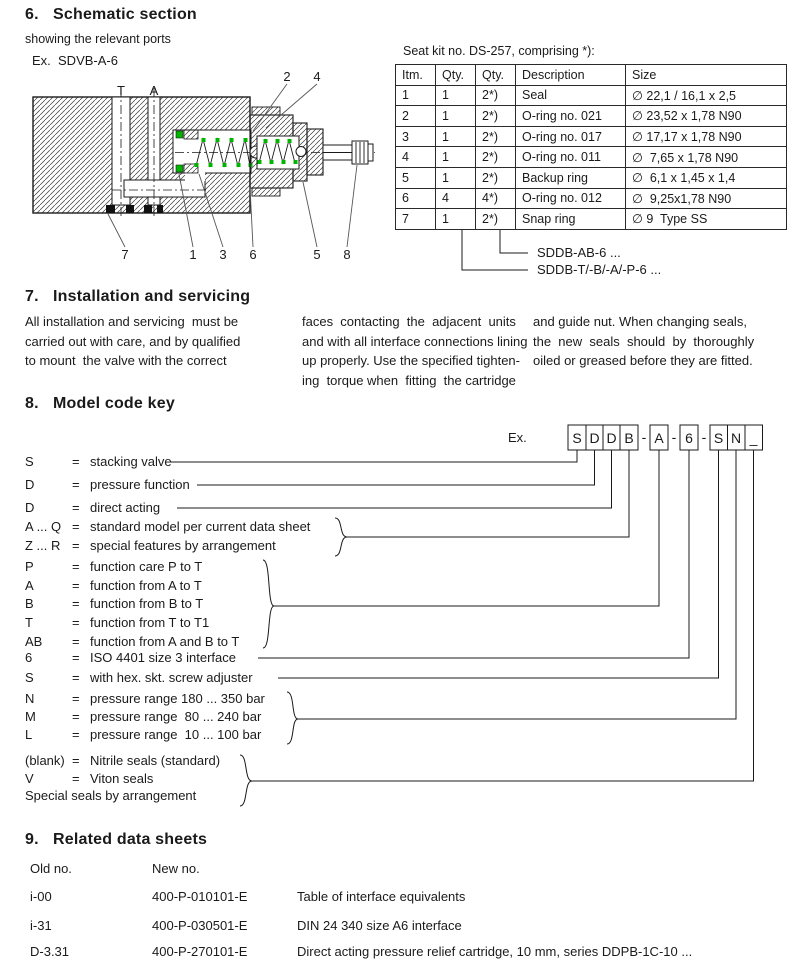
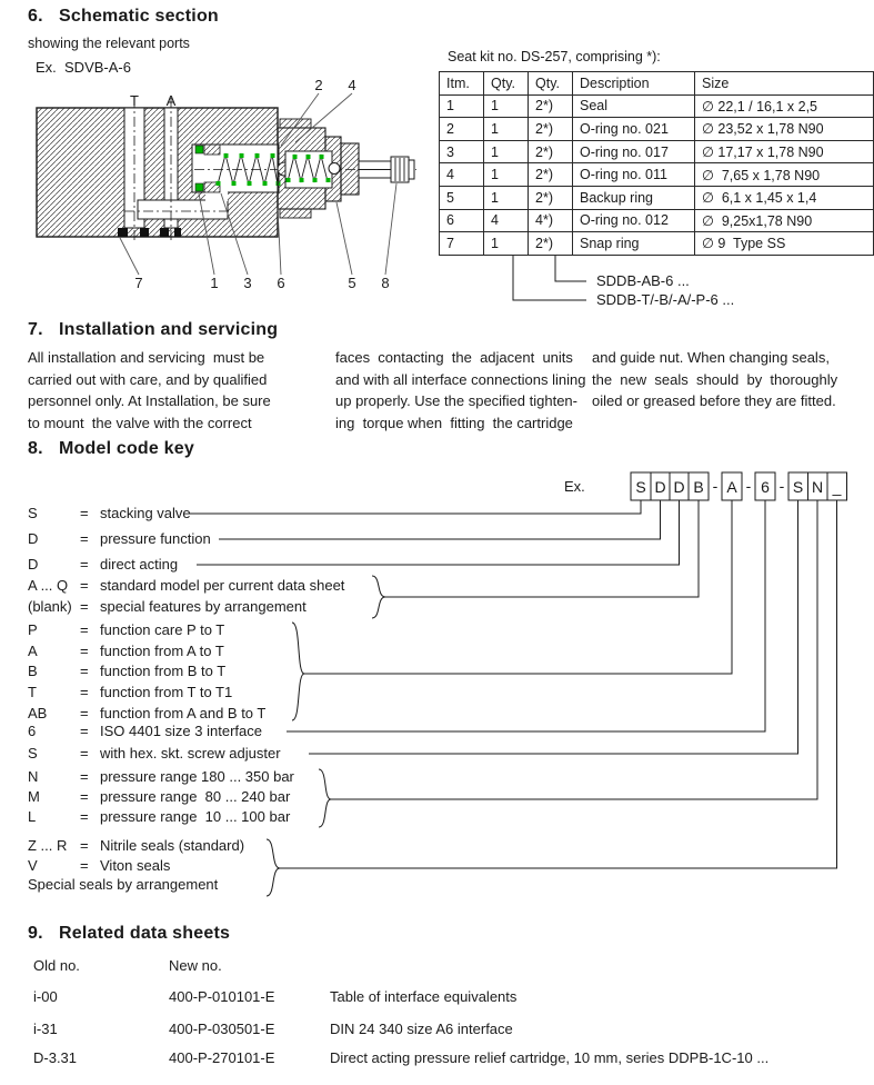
  6. Schematic section
  showing the relevant ports
  Ex. SDVB-A-6
  T
  A
  2
  4
  7
  1
  3
  6
  5
  8
  Seat kit no. DS-257, comprising *):
  Itm.	Qty.	Qty.	Description	Size
  1	1	2*)	Seal	∅ 22,1 / 16,1 x 2,5
  2	1	2*)	O-ring no. 021	∅ 23,52 x 1,78 N90
  3	1	2*)	O-ring no. 017	∅ 17,17 x 1,78 N90
  4	1	2*)	O-ring no. 011	∅ 7,65 x 1,78 N90
  5	1	2*)	Backup ring	∅ 6,1 x 1,45 x 1,4
  6	4	4*)	O-ring no. 012	∅ 9,25x1,78 N90
  7	1	2*)	Snap ring	∅ 9 Type SS
  SDDB-AB-6 ...
  SDDB-T/-B/-A/-P-6 ...
  7. Installation and servicing
  All installation and servicing must be
  carried out with care, and by qualified
+ personnel only. At Installation, be sure
  to mount the valve with the correct
  faces contacting the adjacent units
  and with all interface connections lining
  up properly. Use the specified tighten-
  ing torque when fitting the cartridge
  and guide nut. When changing seals,
  the new seals should by thoroughly
  oiled or greased before they are fitted.
  8. Model code key
  Ex.
  S
  D
  D
  B
  A
  6
  S
  N
  _
  -
  -
  -
  S
  =
  stacking valve
  D
  =
  pressure function
  D
  =
  direct acting
  A ... Q
  =
  standard model per current data sheet
- Z ... R
+ (blank)
  =
  special features by arrangement
  P
  =
  function care P to T
  A
  =
  function from A to T
  B
  =
  function from B to T
  T
  =
  function from T to T1
  AB
  =
  function from A and B to T
  6
  =
  ISO 4401 size 3 interface
  S
  =
  with hex. skt. screw adjuster
  N
  =
  pressure range 180 ... 350 bar
  M
  =
  pressure range 80 ... 240 bar
  L
  =
  pressure range 10 ... 100 bar
- (blank)
+ Z ... R
  =
  Nitrile seals (standard)
  V
  =
  Viton seals
  Special seals by arrangement
  9. Related data sheets
  Old no.
  New no.
  i-00
  400-P-010101-E
  Table of interface equivalents
  i-31
  400-P-030501-E
  DIN 24 340 size A6 interface
  D-3.31
  400-P-270101-E
  Direct acting pressure relief cartridge, 10 mm, series DDPB-1C-10 ...
